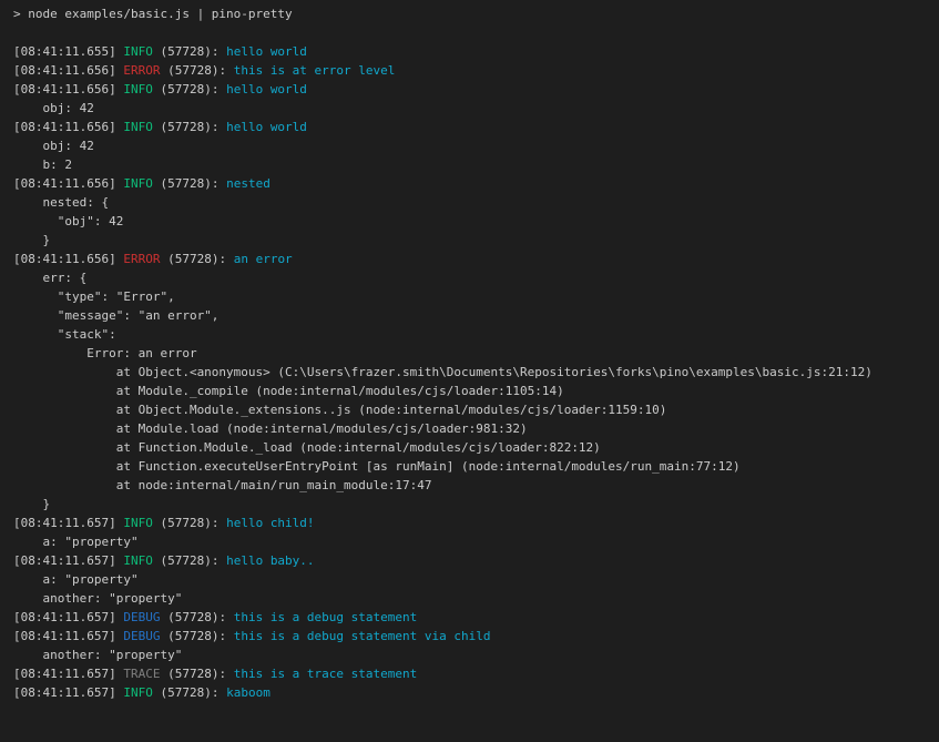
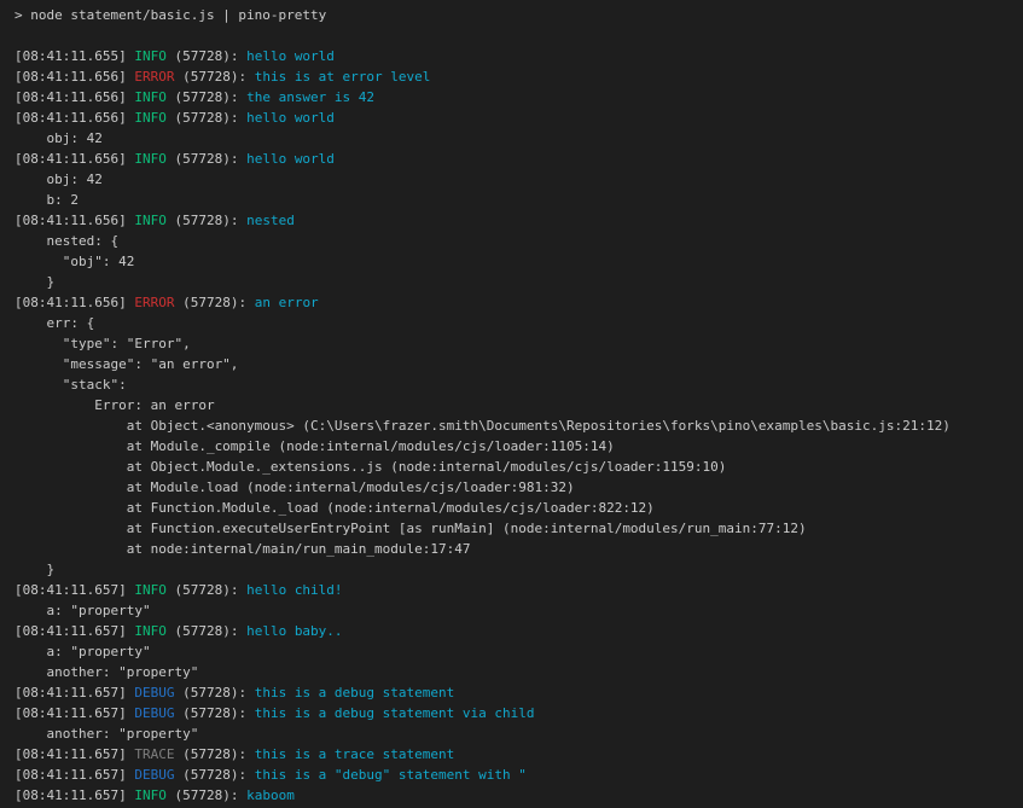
- > node examples/basic.js | pino-pretty
+ > node statement/basic.js | pino-pretty
  [08:41:11.655] INFO (57728): hello world
  [08:41:11.656] ERROR (57728): this is at error level
+ [08:41:11.656] INFO (57728): the answer is 42
  [08:41:11.656] INFO (57728): hello world
  obj: 42
  [08:41:11.656] INFO (57728): hello world
  obj: 42
  b: 2
  [08:41:11.656] INFO (57728): nested
  nested: {
  "obj": 42
  }
  [08:41:11.656] ERROR (57728): an error
  err: {
  "type": "Error",
  "message": "an error",
  "stack":
  Error: an error
  at Object.<anonymous> (C:\Users\frazer.smith\Documents\Repositories\forks\pino\examples\basic.js:21:12)
  at Module._compile (node:internal/modules/cjs/loader:1105:14)
  at Object.Module._extensions..js (node:internal/modules/cjs/loader:1159:10)
  at Module.load (node:internal/modules/cjs/loader:981:32)
  at Function.Module._load (node:internal/modules/cjs/loader:822:12)
  at Function.executeUserEntryPoint [as runMain] (node:internal/modules/run_main:77:12)
  at node:internal/main/run_main_module:17:47
  }
  [08:41:11.657] INFO (57728): hello child!
  a: "property"
  [08:41:11.657] INFO (57728): hello baby..
  a: "property"
  another: "property"
  [08:41:11.657] DEBUG (57728): this is a debug statement
  [08:41:11.657] DEBUG (57728): this is a debug statement via child
  another: "property"
  [08:41:11.657] TRACE (57728): this is a trace statement
+ [08:41:11.657] DEBUG (57728): this is a "debug" statement with "
  [08:41:11.657] INFO (57728): kaboom
